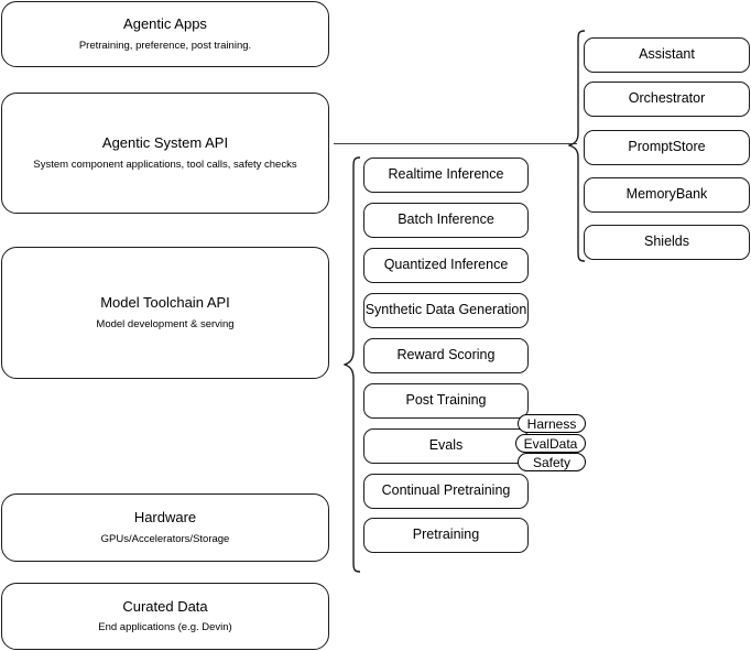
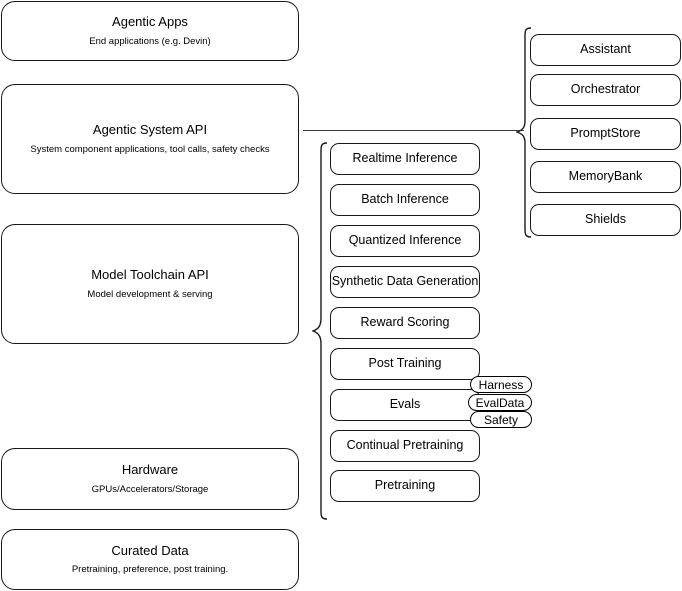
  Agentic Apps
- Pretraining, preference, post training.
+ End applications (e.g. Devin)
  Agentic System API
  System component applications, tool calls, safety checks
  Model Toolchain API
  Model development & serving
  Hardware
  GPUs/Accelerators/Storage
  Curated Data
- End applications (e.g. Devin)
+ Pretraining, preference, post training.
  Realtime Inference
  Batch Inference
  Quantized Inference
  Synthetic Data Generation
  Reward Scoring
  Post Training
  Evals
  Continual Pretraining
  Pretraining
  Harness
  EvalData
  Safety
  Assistant
  Orchestrator
  PromptStore
  MemoryBank
  Shields
